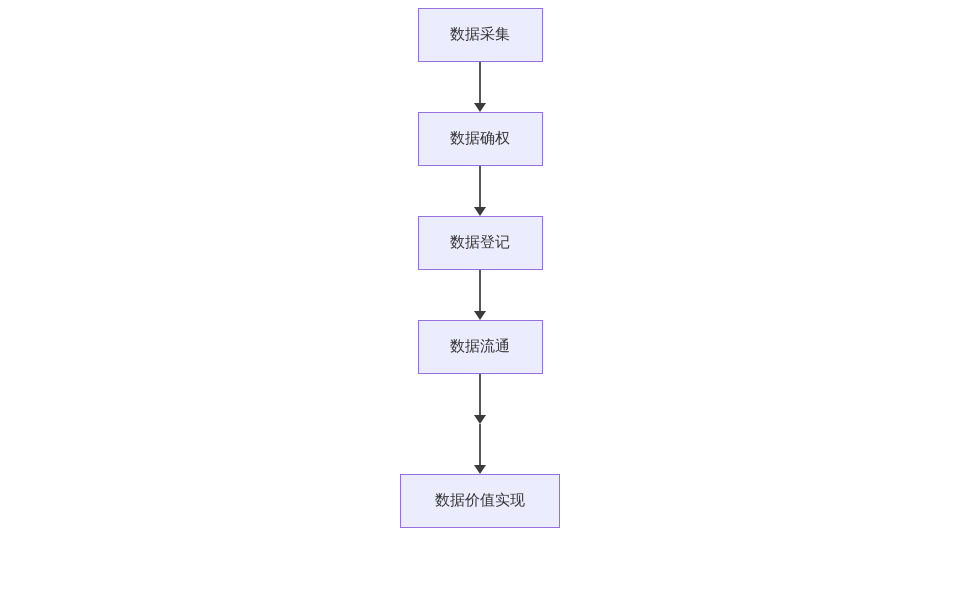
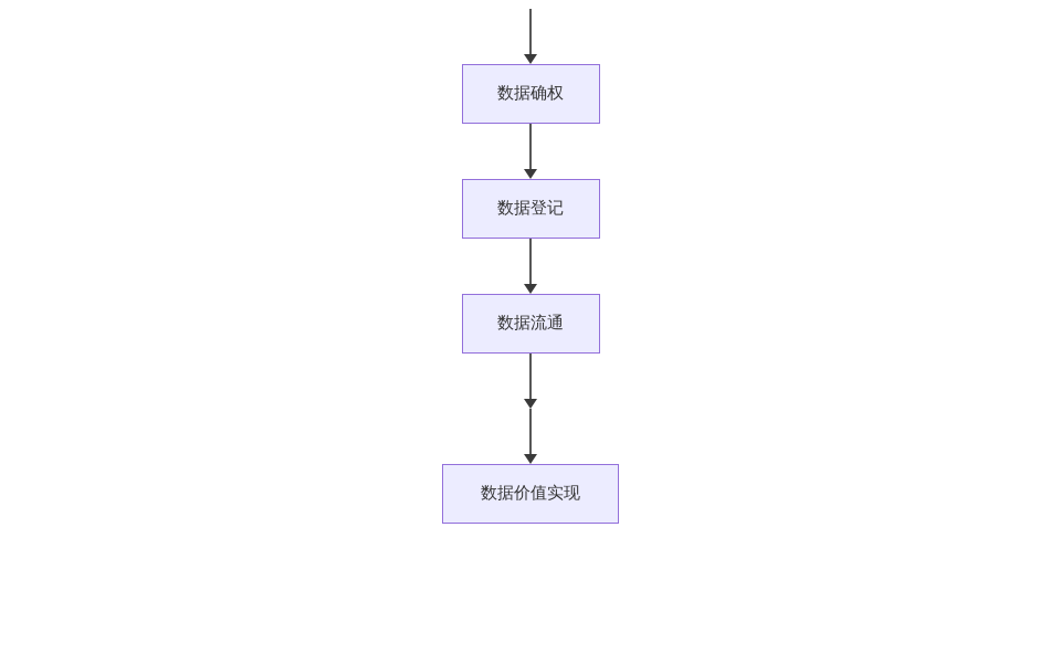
- 数据采集
  数据确权
  数据登记
  数据流通
  数据价值实现
